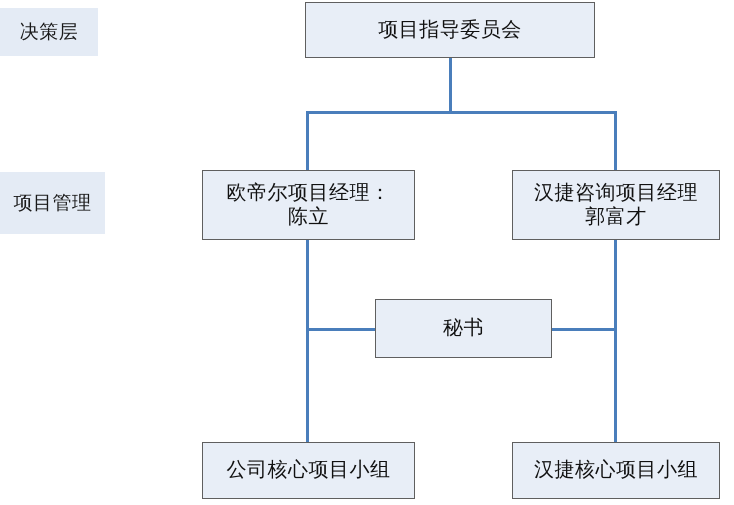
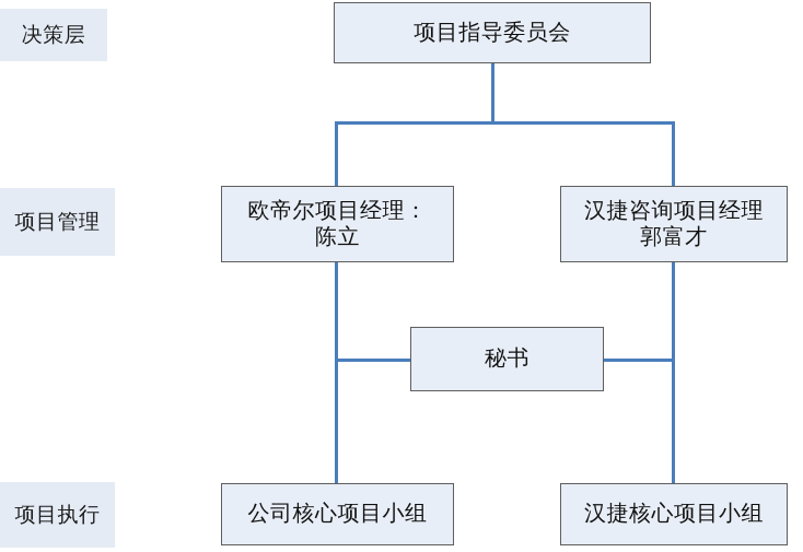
  决策层
  项目管理
+ 项目执行
  项目指导委员会
  欧帝尔项目经理：
  陈立
  汉捷咨询项目经理
  郭富才
  秘书
  公司核心项目小组
  汉捷核心项目小组
